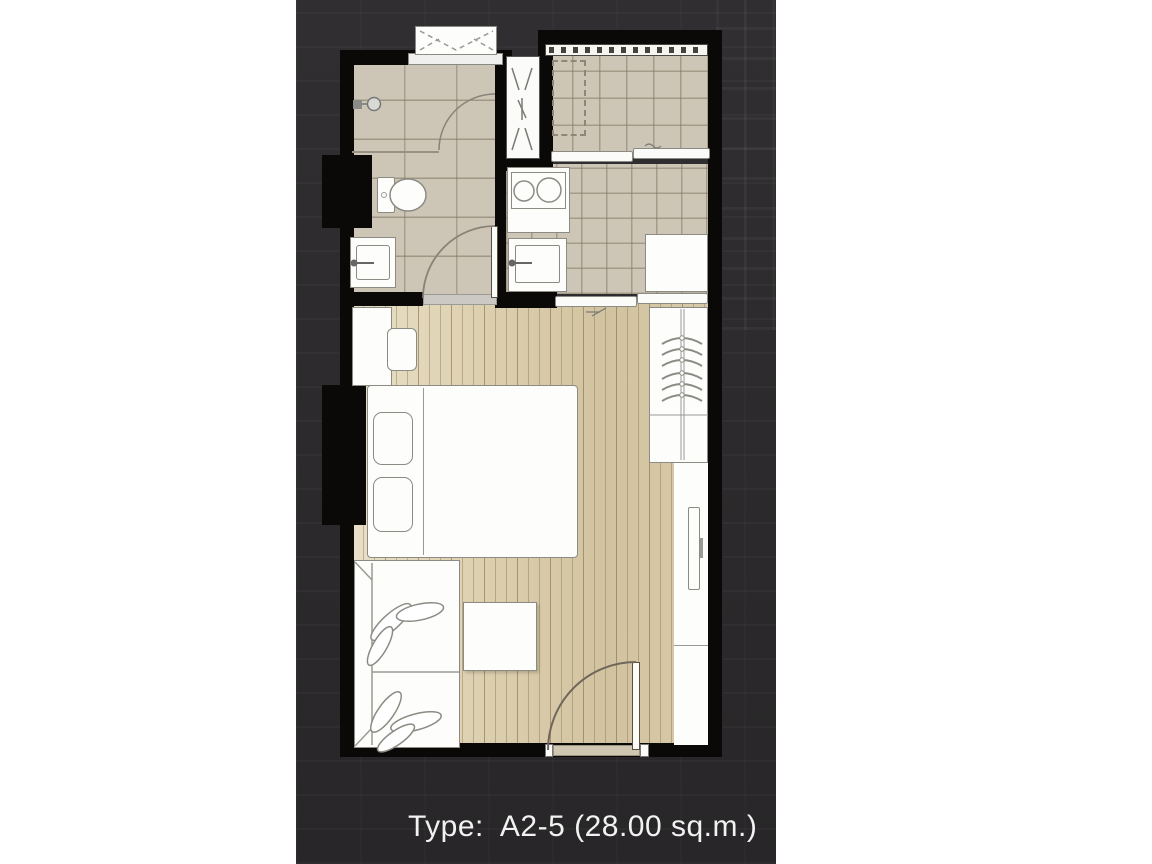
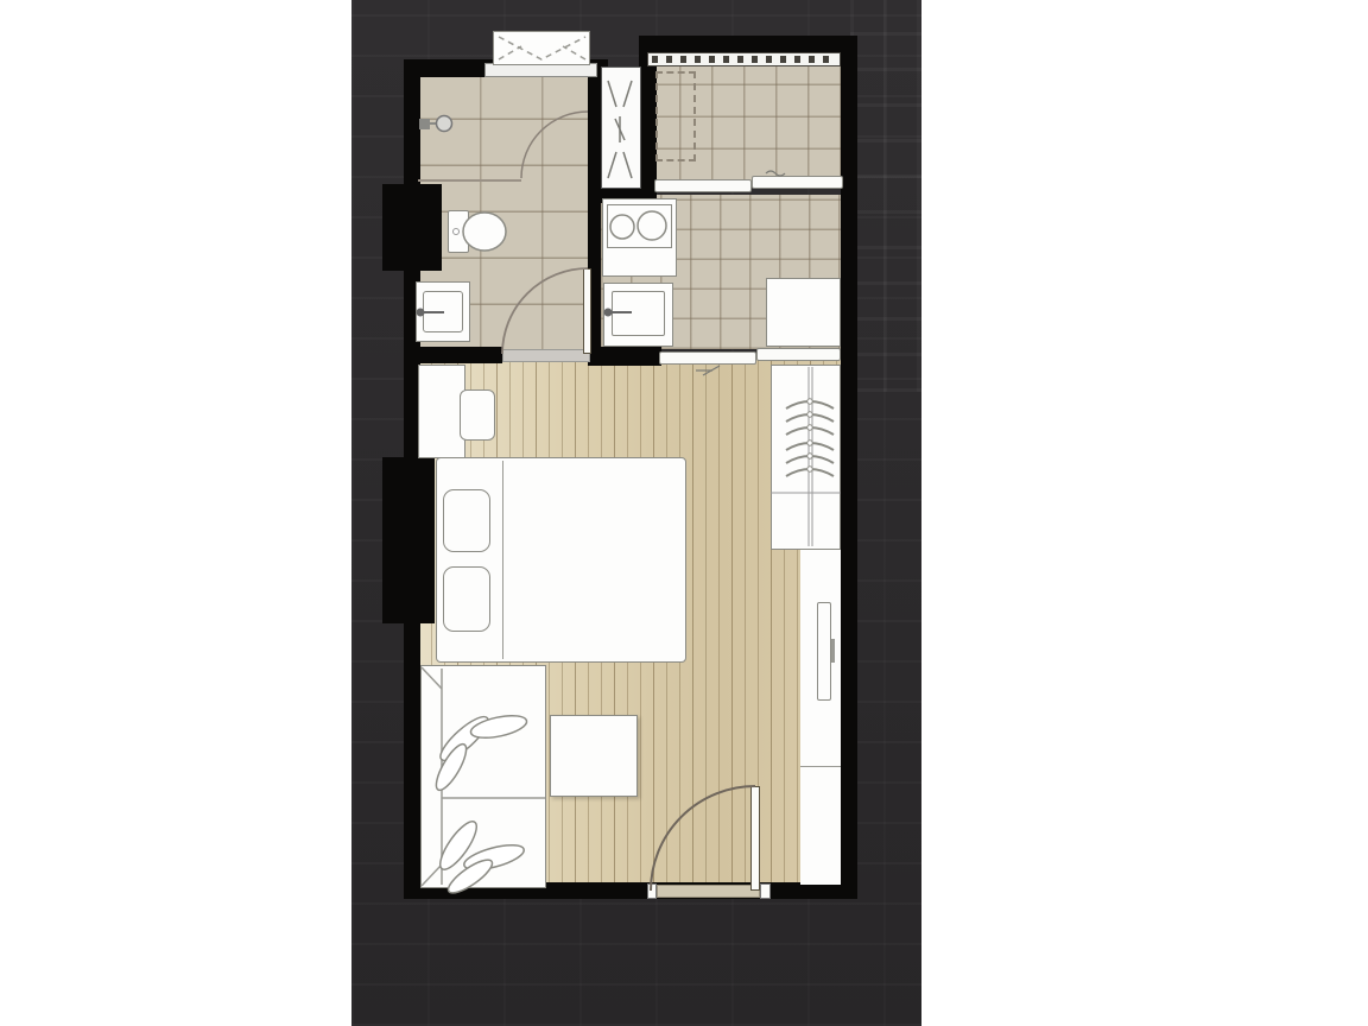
- Type: A2-5 (28.00 sq.m.)
